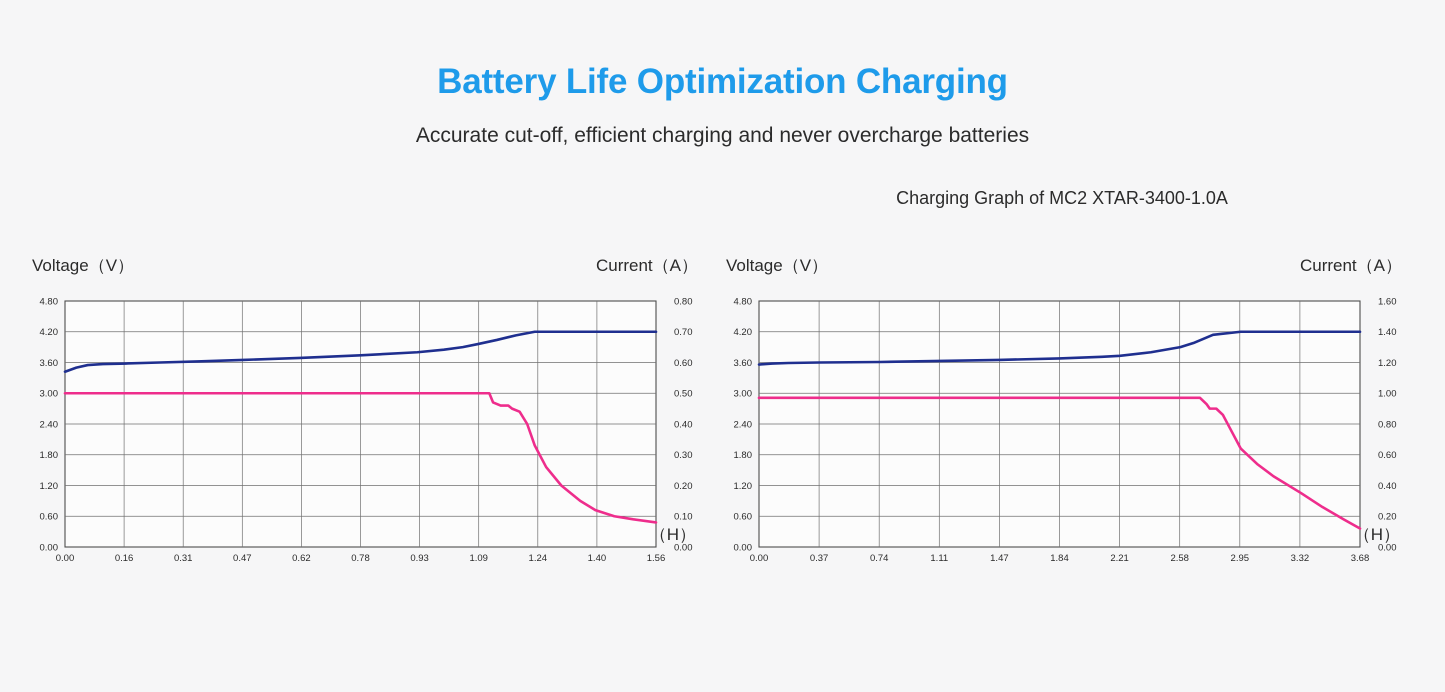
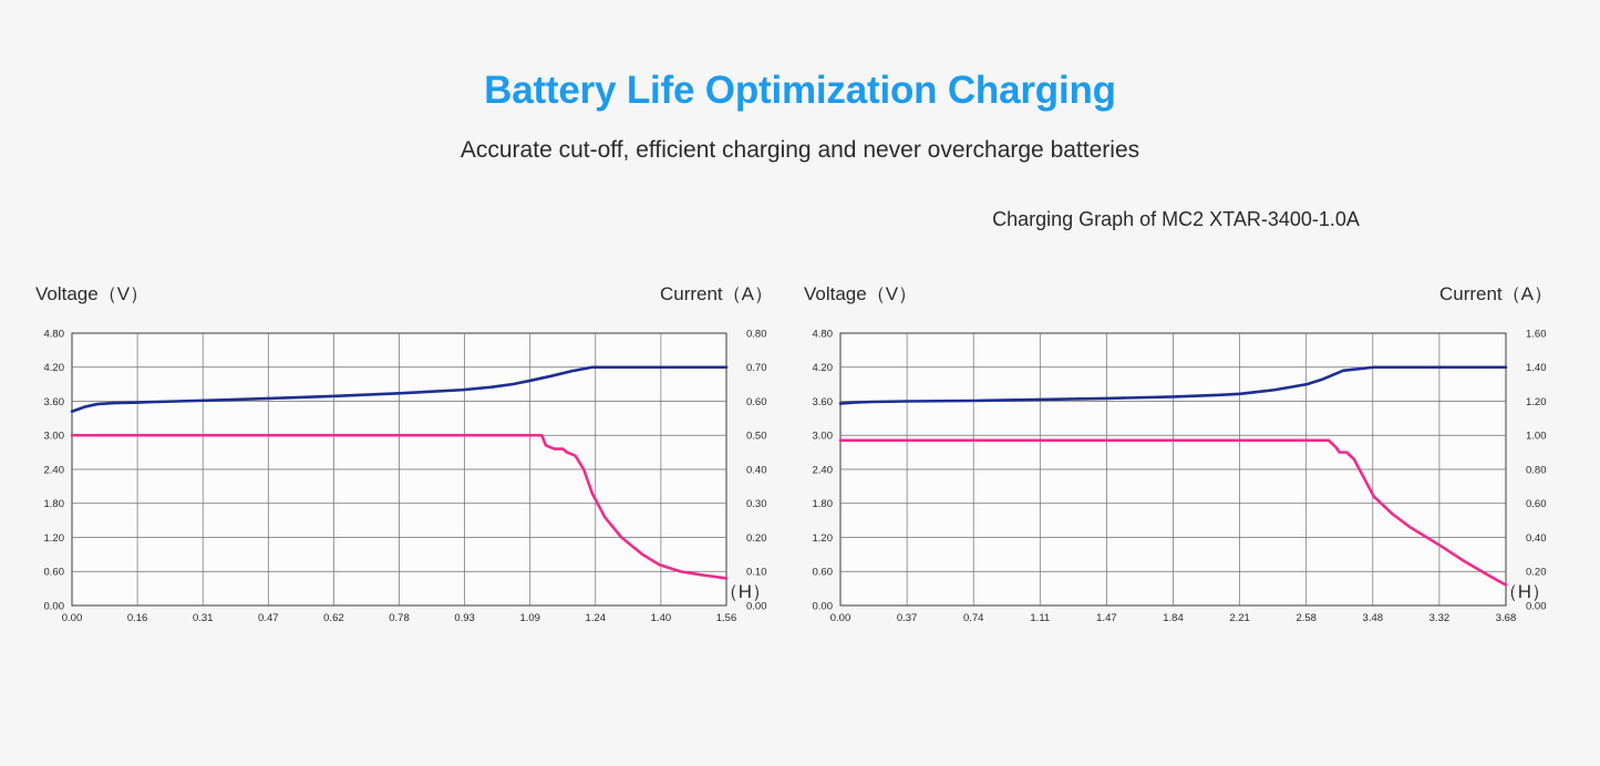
  Battery Life Optimization Charging
  Accurate cut-off, efficient charging and never overcharge batteries
  Voltage（V）
  Current（A）
  0.00
  0.60
  1.20
  1.80
  2.40
  3.00
  3.60
  4.20
  4.80
  0.00
  0.10
  0.20
  0.30
  0.40
  0.50
  0.60
  0.70
  0.80
  0.00
  0.16
  0.31
  0.47
  0.62
  0.78
  0.93
  1.09
  1.24
  1.40
  1.56
  Charging Graph of MC2 XTAR-3400-1.0A
  Voltage（V）
  Current（A）
  0.00
  0.60
  1.20
  1.80
  2.40
  3.00
  3.60
  4.20
  4.80
  0.00
  0.20
  0.40
  0.60
  0.80
  1.00
  1.20
  1.40
  1.60
  0.00
  0.37
  0.74
  1.11
  1.47
  1.84
  2.21
  2.58
- 2.95
+ 3.48
  3.32
  3.68
